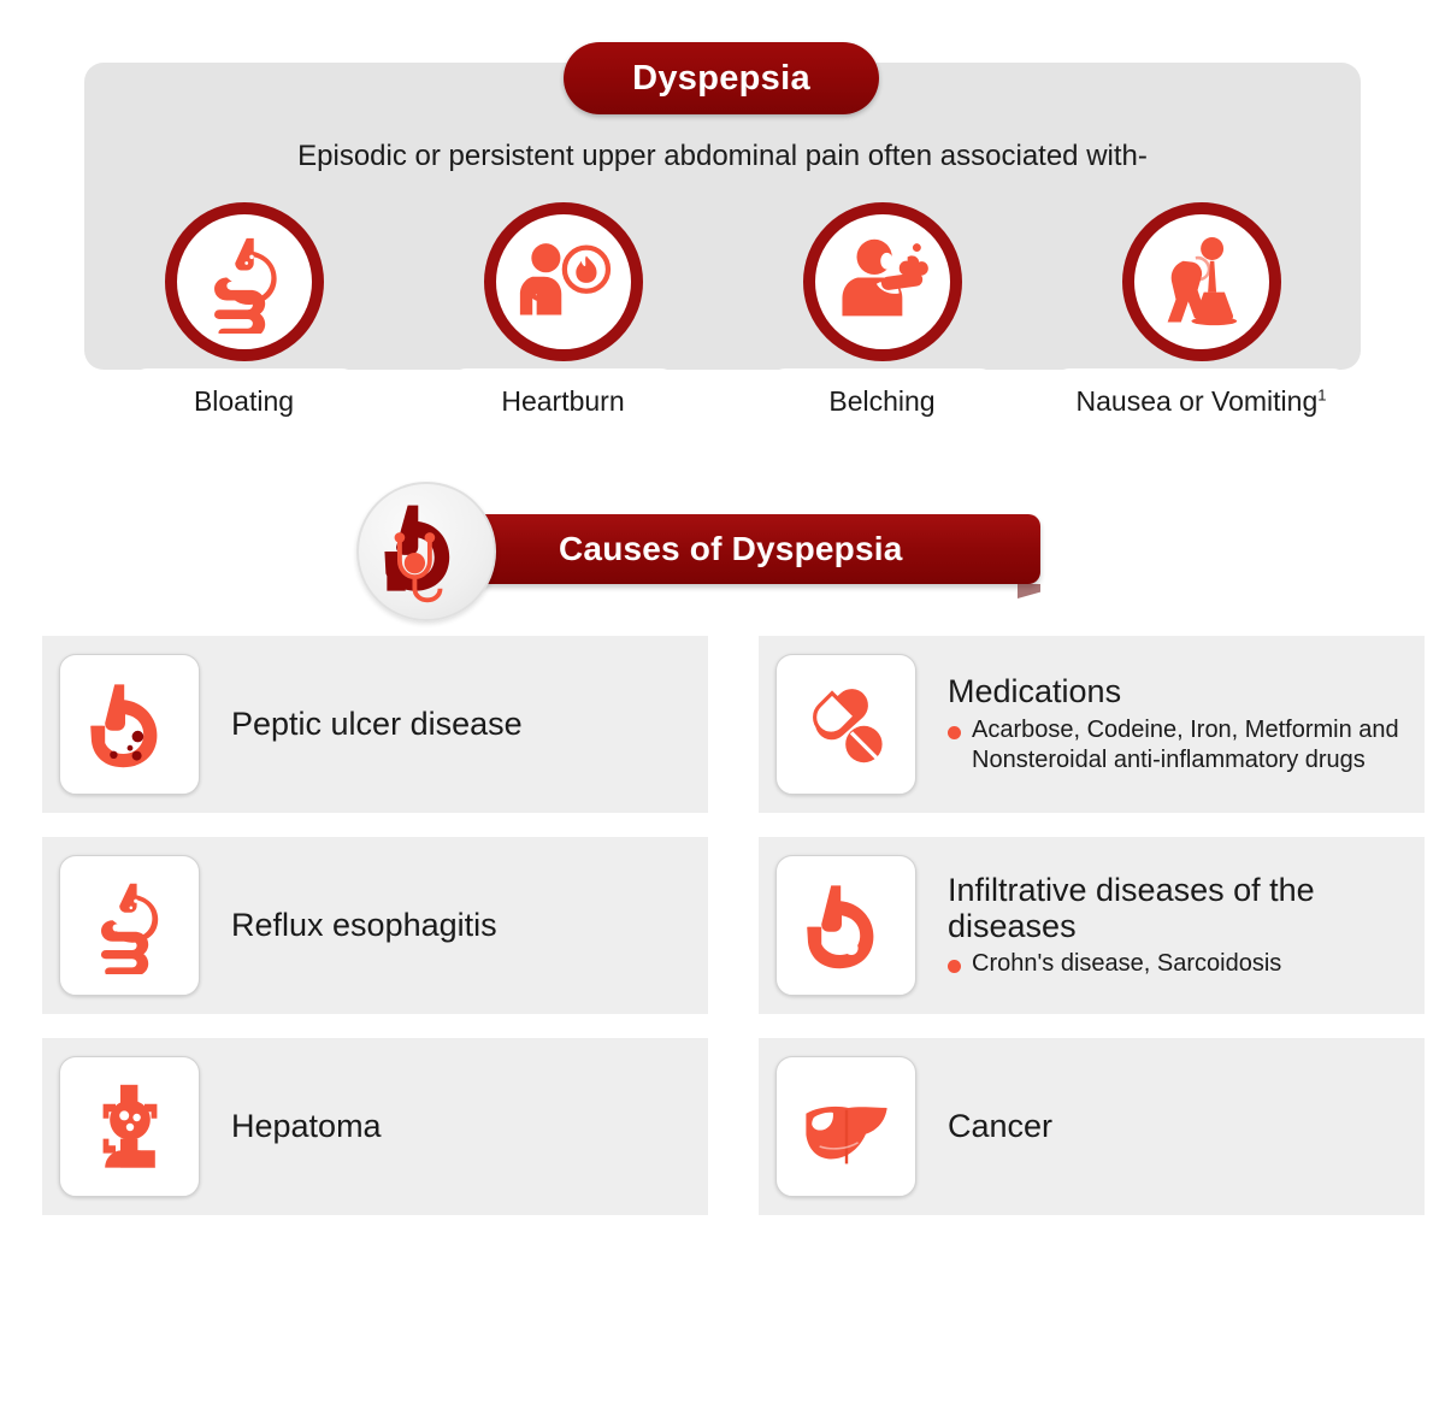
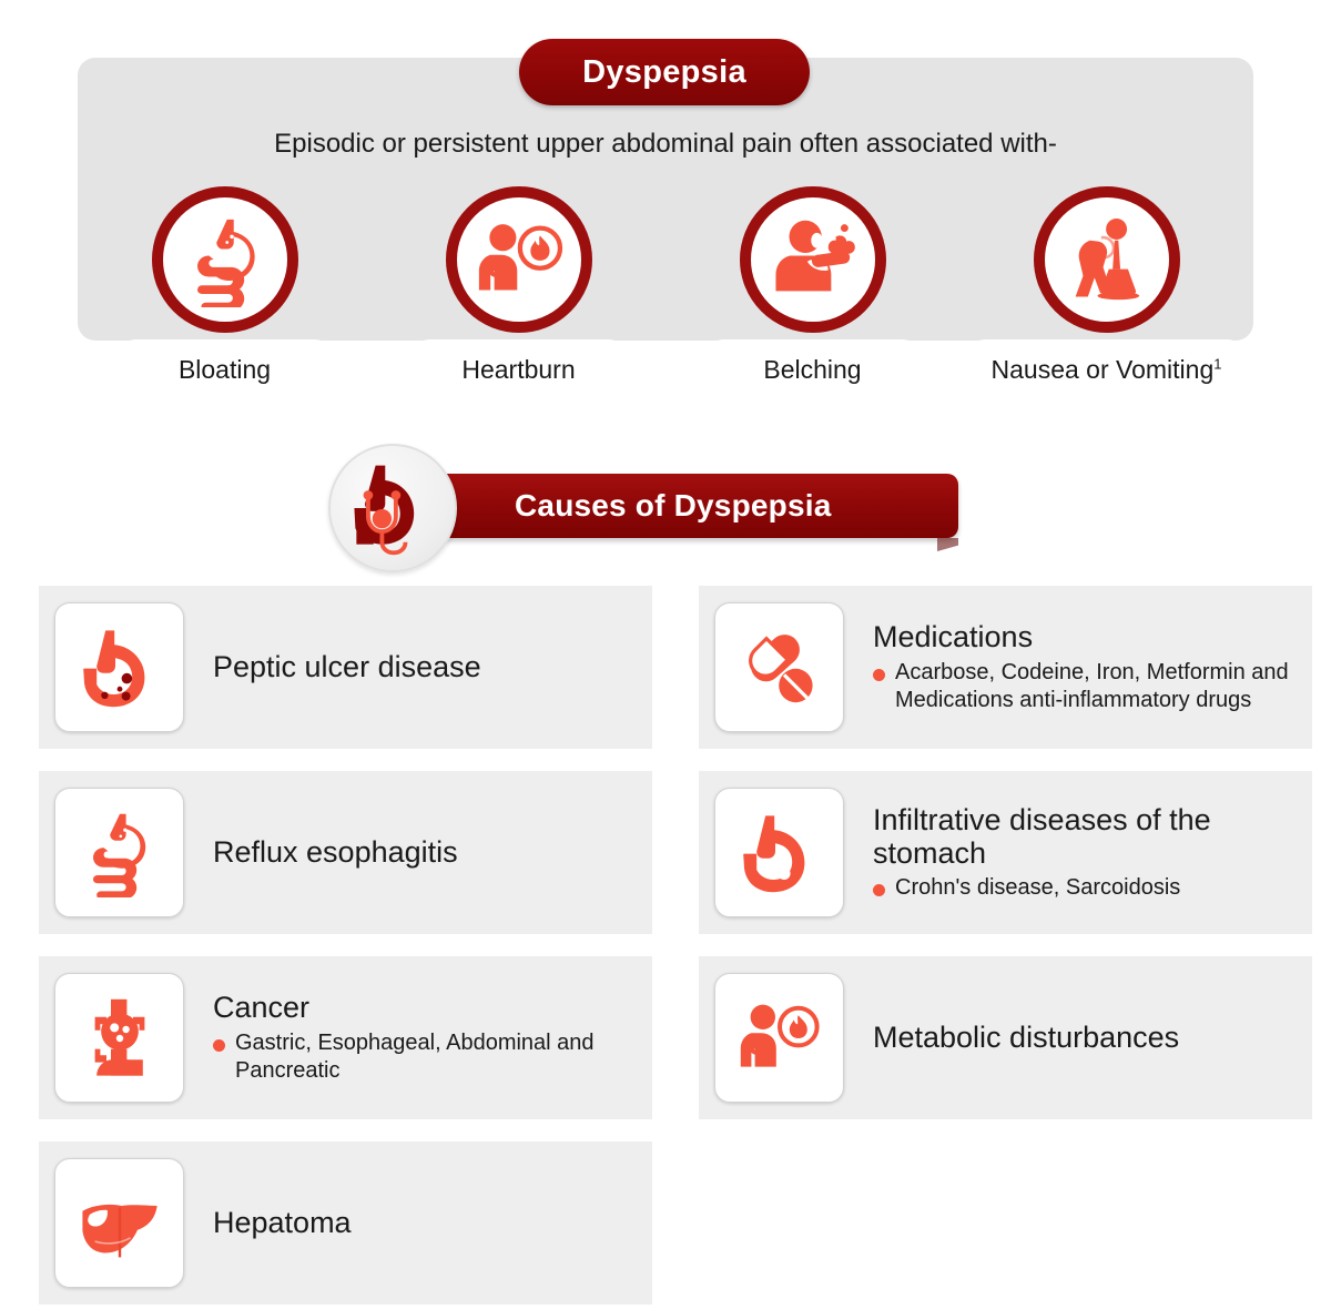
  Dyspepsia
  Episodic or persistent upper abdominal pain often associated with-
  Bloating
  Heartburn
  Belching
  Nausea or Vomiting1
  Causes of Dyspepsia
  Peptic ulcer disease
  Medications
- Acarbose, Codeine, Iron, Metformin and Nonsteroidal anti-inflammatory drugs
+ Acarbose, Codeine, Iron, Metformin and Medications anti-inflammatory drugs
  Reflux esophagitis
- Infiltrative diseases of the diseases
+ Infiltrative diseases of the stomach
  Crohn's disease, Sarcoidosis
- Hepatoma
+ Cancer
+ Gastric, Esophageal, Abdominal and Pancreatic
+ Metabolic disturbances
- Cancer
+ Hepatoma
